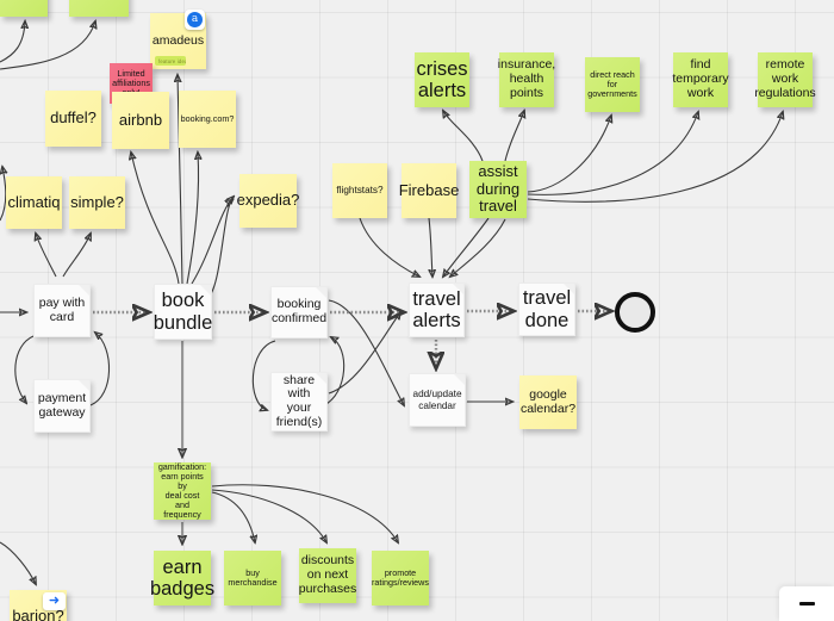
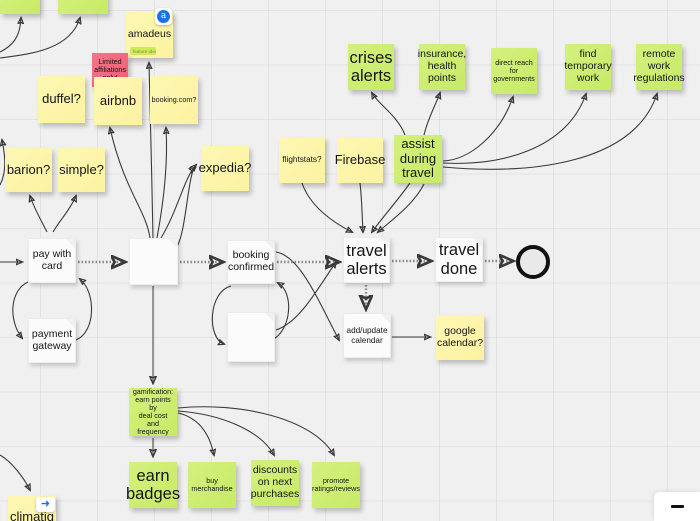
  amadeus
  Limited
  affiliations
  duffel?
  airbnb
  booking.com?
- climatiq
+ barion?
  simple?
  expedia?
  flightstats?
  Firebase
  assist
  during
  travel
  crises
  alerts
  insurance,
  health
  points
  direct reach
  for
  governments
  find
  temporary
  work
  remote
  work
  regulations
  pay with
  card
  payment
  gateway
- book
- bundle
  booking
  confirmed
- share
- with your
- friend(s)
  travel
  alerts
  travel
  done
  add/update
  calendar
  google
  calendar?
  gamification:
  earn points by
  deal cost and
  frequency
  earn
  badges
  buy
  merchandise
  discounts
  on next
  purchases
  promote
  ratings/reviews
- barion?
+ climatiq
  a
  ➜
